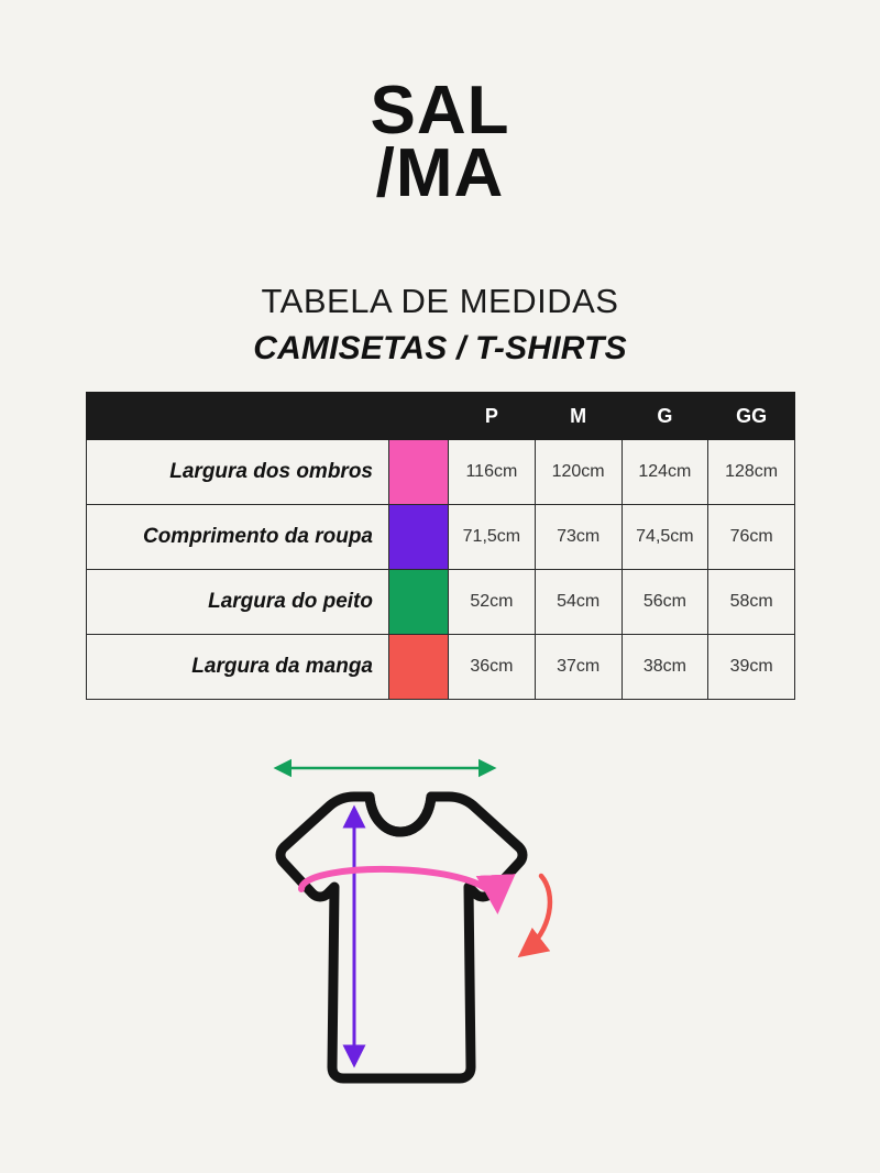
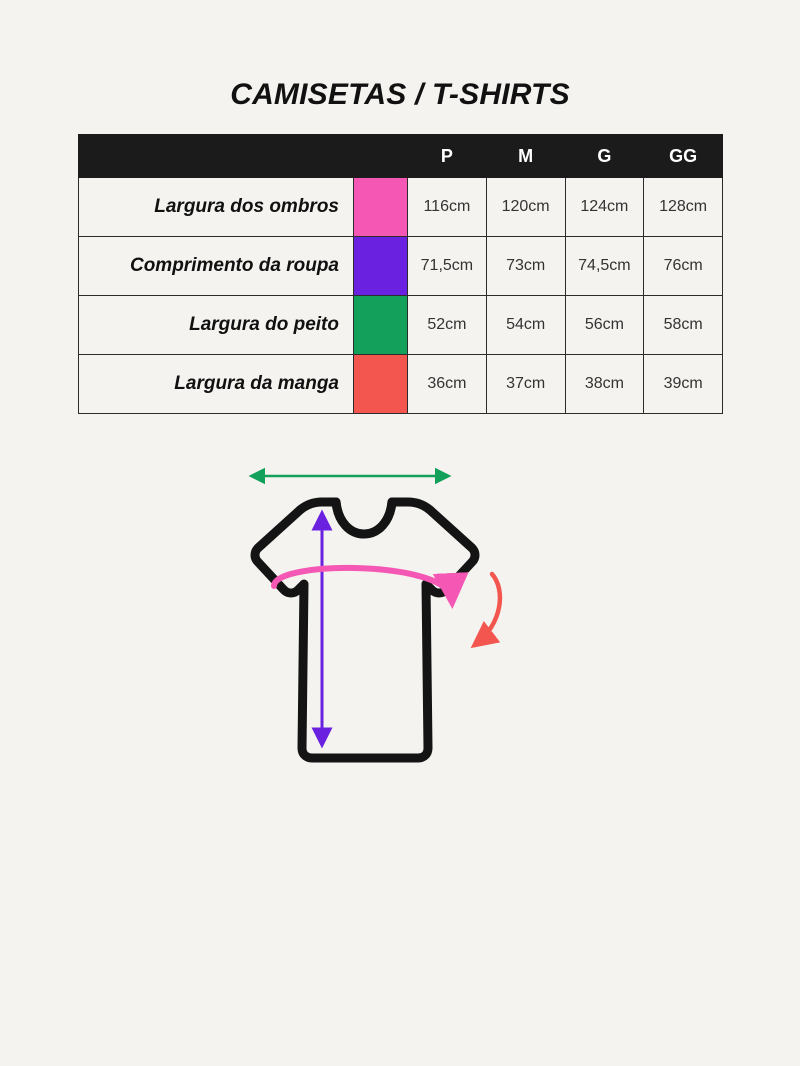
- SAL
- /MA
- TABELA DE MEDIDAS
  CAMISETAS / T-SHIRTS
  		P	M	G	GG
  Largura dos ombros		116cm	120cm	124cm	128cm
  Comprimento da roupa		71,5cm	73cm	74,5cm	76cm
  Largura do peito		52cm	54cm	56cm	58cm
  Largura da manga		36cm	37cm	38cm	39cm
